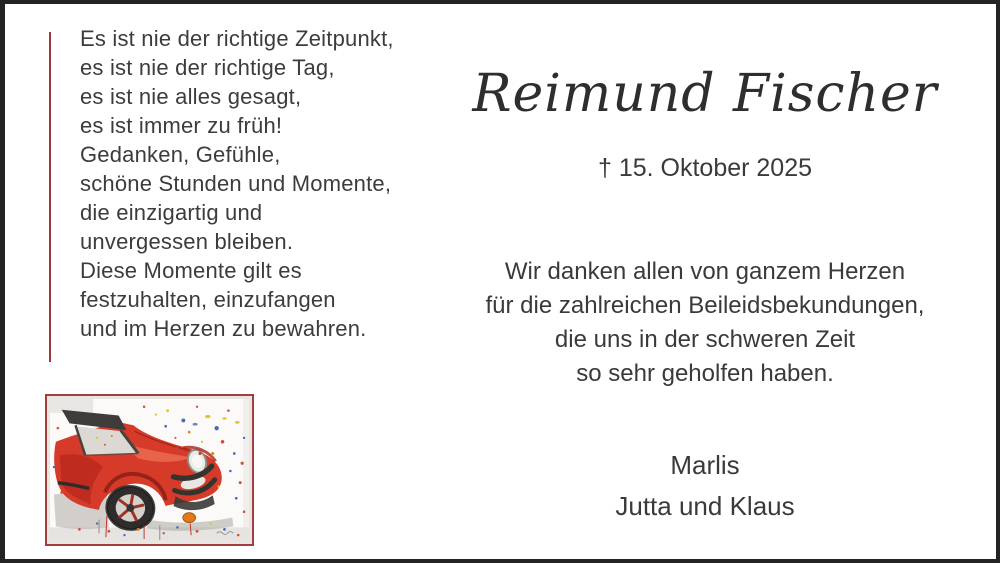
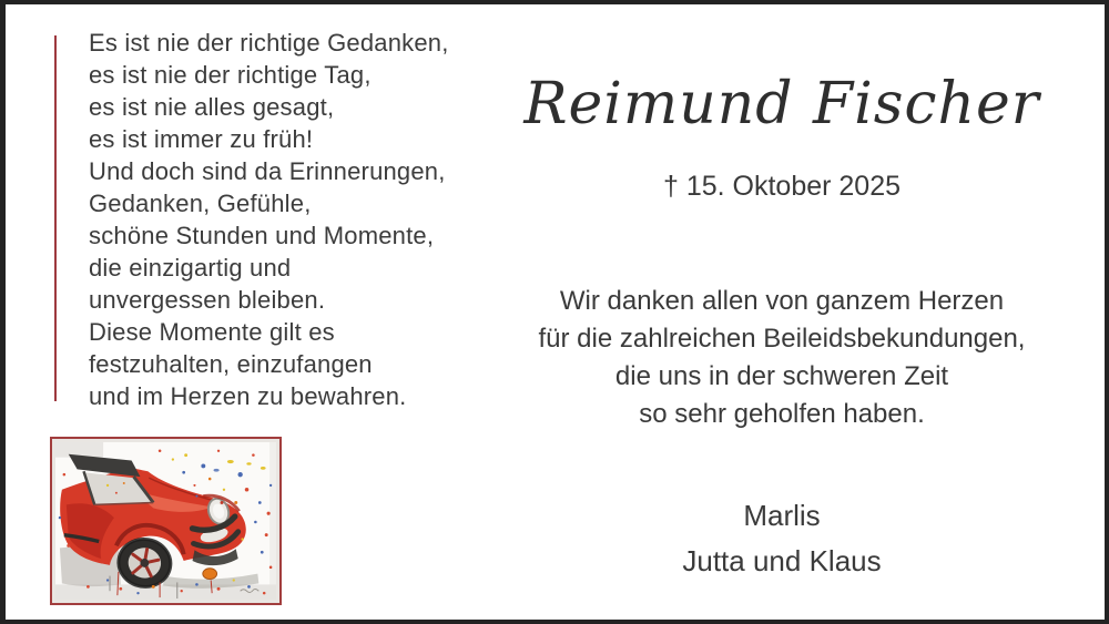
- Es ist nie der richtige Zeitpunkt,
+ Es ist nie der richtige Gedanken,
  es ist nie der richtige Tag,
  es ist nie alles gesagt,
  es ist immer zu früh!
+ Und doch sind da Erinnerungen,
  Gedanken, Gefühle,
  schöne Stunden und Momente,
  die einzigartig und
  unvergessen bleiben.
  Diese Momente gilt es
  festzuhalten, einzufangen
  und im Herzen zu bewahren.
  Reimund Fischer
  † 15. Oktober 2025
  Wir danken allen von ganzem Herzen
  für die zahlreichen Beileidsbekundungen,
  die uns in der schweren Zeit
  so sehr geholfen haben.
  Marlis
  Jutta und Klaus
